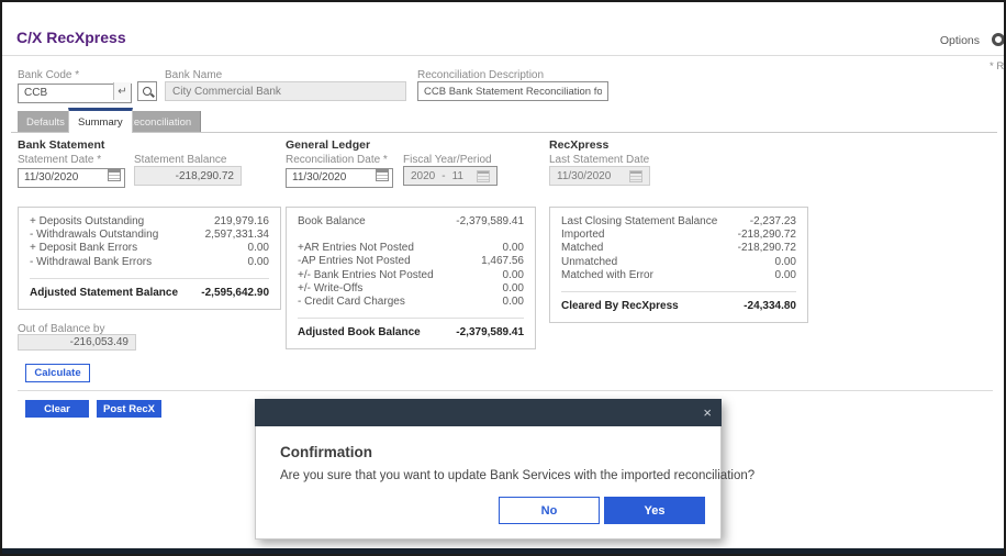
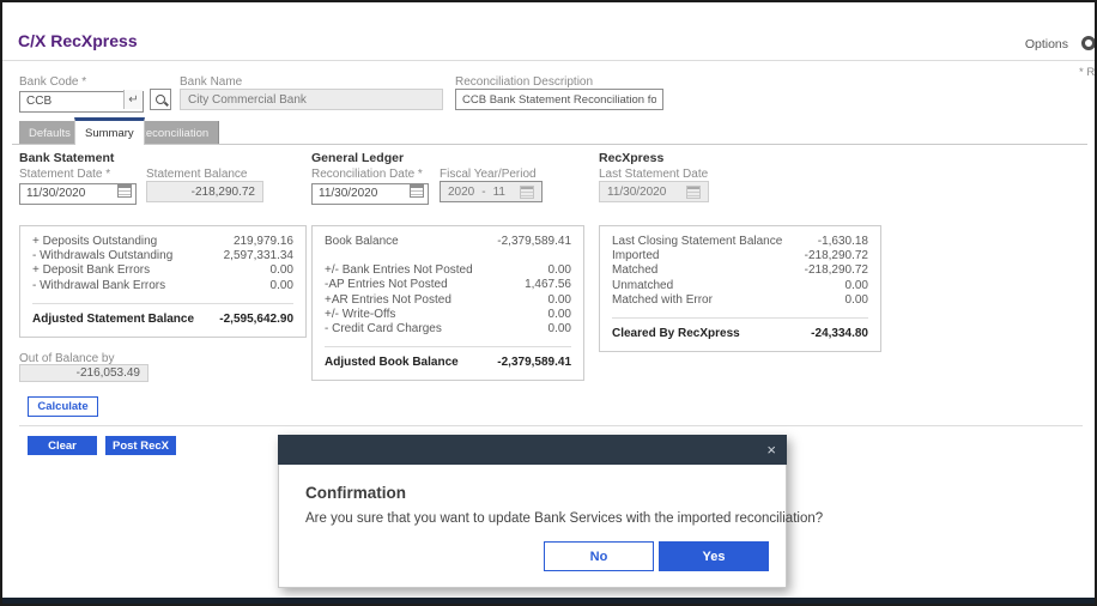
  C/X RecXpress
  Options
  Bank Code *
  CCB
  ↵
  Bank Name
  City Commercial Bank
  Reconciliation Description
  CCB Bank Statement Reconciliation fo
  Defaults
  Summary
  econciliation
  Bank Statement
  General Ledger
  RecXpress
  Statement Date *
  11/30/2020
  Statement Balance
  -218,290.72
  Reconciliation Date *
  11/30/2020
  Fiscal Year/Period
  2020
  -
  11
  Last Statement Date
  11/30/2020
  + Deposits Outstanding
  219,979.16
  - Withdrawals Outstanding
  2,597,331.34
  + Deposit Bank Errors
  0.00
  - Withdrawal Bank Errors
  0.00
  Adjusted Statement Balance
  -2,595,642.90
  Book Balance
  -2,379,589.41
- +AR Entries Not Posted
+ +/- Bank Entries Not Posted
  0.00
  -AP Entries Not Posted
  1,467.56
- +/- Bank Entries Not Posted
+ +AR Entries Not Posted
  0.00
  +/- Write-Offs
  0.00
  - Credit Card Charges
  0.00
  Adjusted Book Balance
  -2,379,589.41
  Last Closing Statement Balance
- -2,237.23
+ -1,630.18
  Imported
  -218,290.72
  Matched
  -218,290.72
  Unmatched
  0.00
  Matched with Error
  0.00
  Cleared By RecXpress
  -24,334.80
  Out of Balance by
  -216,053.49
  Calculate
  Clear
  Post RecX
  ×
  Confirmation
  Are you sure that you want to update Bank Services with the imported reconciliation?
  No
  Yes
